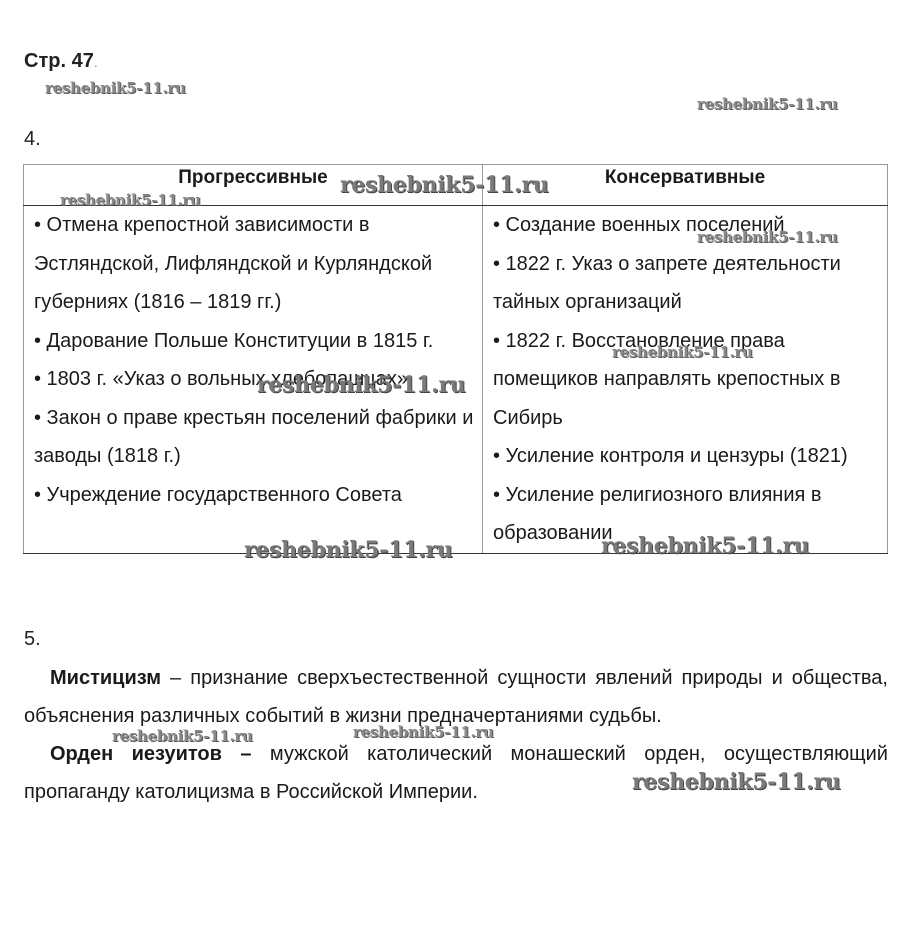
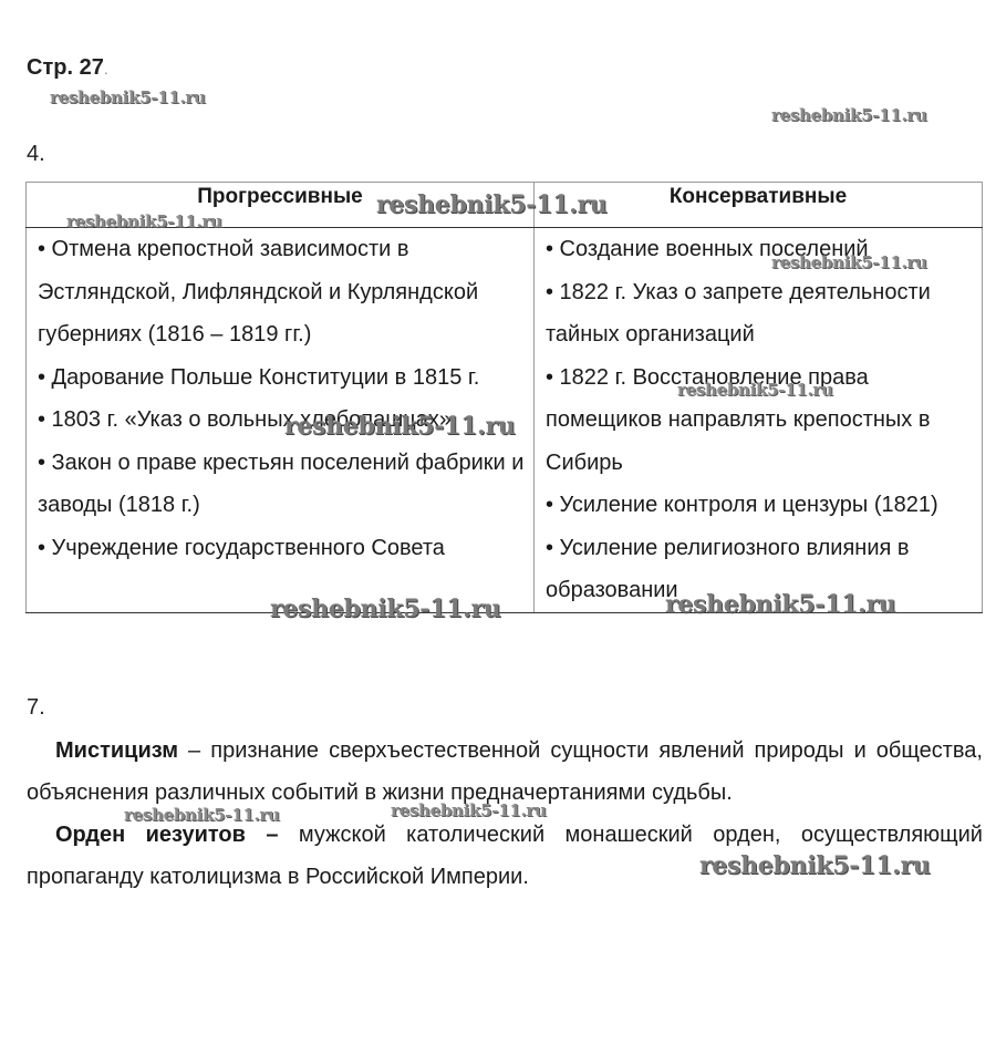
- Стр. 47.
+ Стр. 27.
  4.
  Прогрессивные	Консервативные
  • Отмена крепостной зависимости в Эстляндской, Лифляндской и Курляндской губерниях (1816 – 1819 гг.) • Дарование Польше Конституции в 1815 г. • 1803 г. «Указ о вольных хлебопашцах» • Закон о праве крестьян поселений фабрики и заводы (1818 г.) • Учреждение государственного Совета	• Создание военных поселений • 1822 г. Указ о запрете деятельности тайных организаций • 1822 г. Восстановление права помещиков направлять крепостных в Сибирь • Усиление контроля и цензуры (1821) • Усиление религиозного влияния в образовании
- 5.
+ 7.
  Мистицизм – признание сверхъестественной сущности явлений природы и общества, объяснения различных событий в жизни предначертаниями судьбы.
  Орден иезуитов – мужской католический монашеский орден, осуществляющий пропаганду католицизма в Российской Империи.
  reshebnik5-11.ru
  reshebnik5-11.ru
  reshebnik5-11.ru
  reshebnik5-11.ru
  reshebnik5-11.ru
  reshebnik5-11.ru
  reshebnik5-11.ru
  reshebnik5-11.ru
  reshebnik5-11.ru
  reshebnik5-11.ru
  reshebnik5-11.ru
  reshebnik5-11.ru
